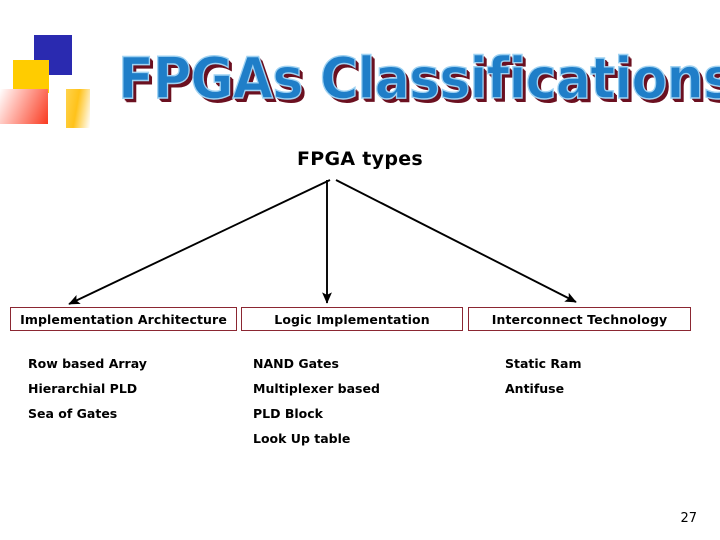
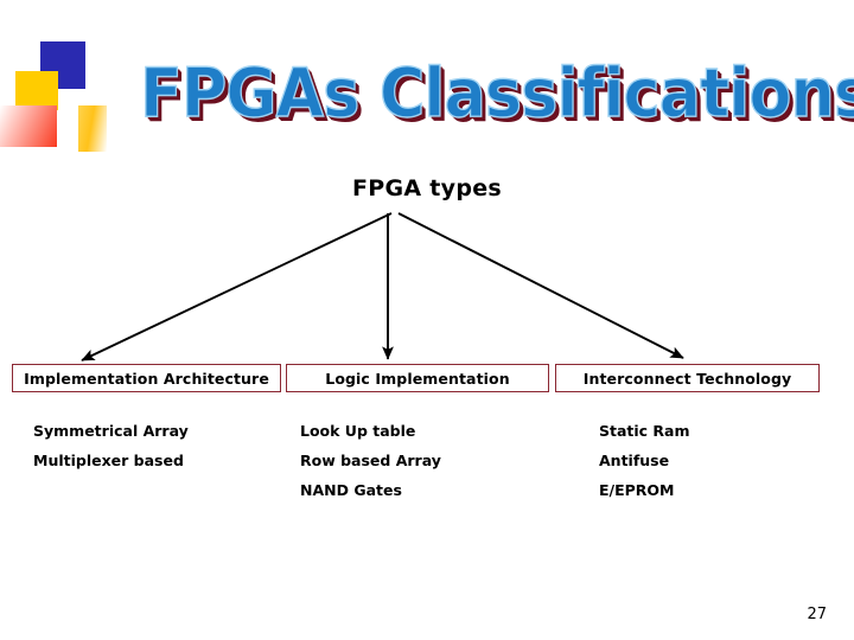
  FPGAs Classifica
  FPGA types
  Implementation Architecture
  Logic Implementation
  Interconnect Technology
+ Symmetrical Array
- Row based Array
+ Multiplexer based
- Hierarchial PLD
- Sea of Gates
- NAND Gates
+ Look Up table
- Multiplexer based
+ Row based Array
- PLD Block
- Look Up table
+ NAND Gates
  Static Ram
  Antifuse
+ E/EPROM
  27
